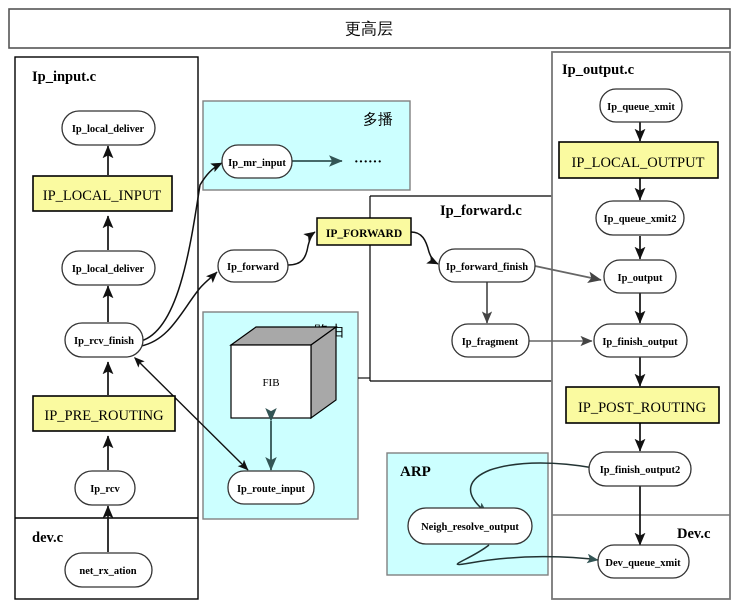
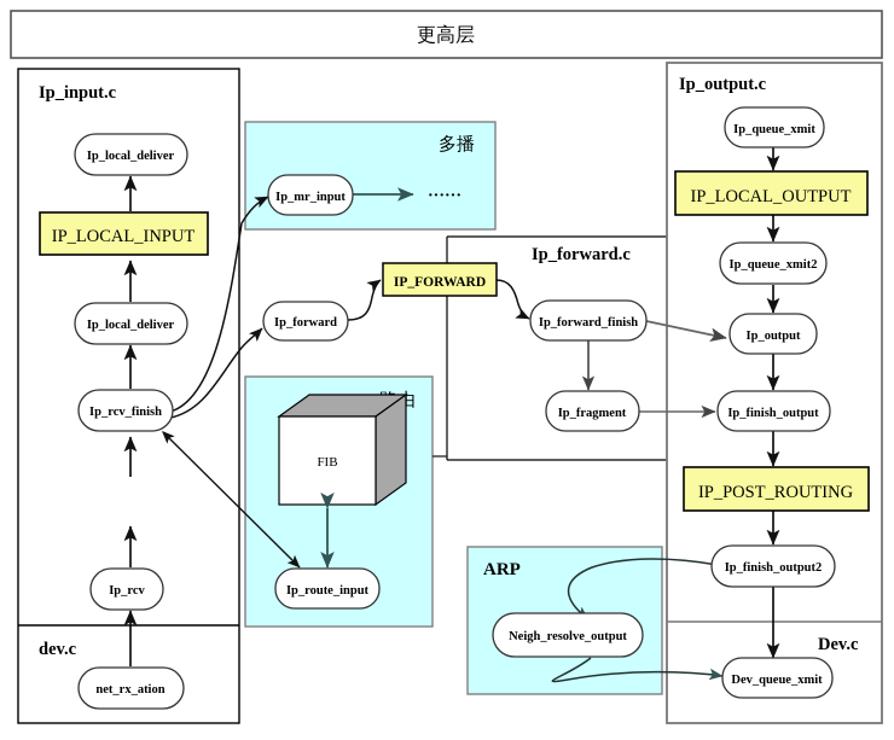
  更高层
  Ip_input.c
  dev.c
  Ip_forward.c
  Ip_output.c
  Dev.c
  多播
  ARP
  FIB
  IP_LOCAL_INPUT
- IP_PRE_ROUTING
  IP_FORWARD
  IP_LOCAL_OUTPUT
  IP_POST_ROUTING
  Ip_local_deliver
  Ip_local_deliver
  Ip_rcv_finish
  Ip_rcv
  net_rx_ation
  Ip_mr_input
  ······
  Ip_forward
  Ip_route_input
  Ip_forward_finish
  Ip_fragment
  Ip_queue_xmit
  Ip_queue_xmit2
  Ip_output
  Ip_finish_output
  Ip_finish_output2
  Neigh_resolve_output
  Dev_queue_xmit
